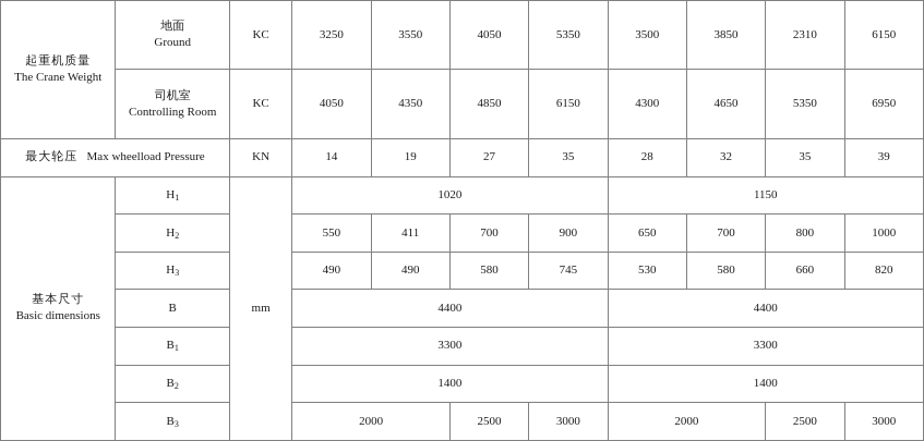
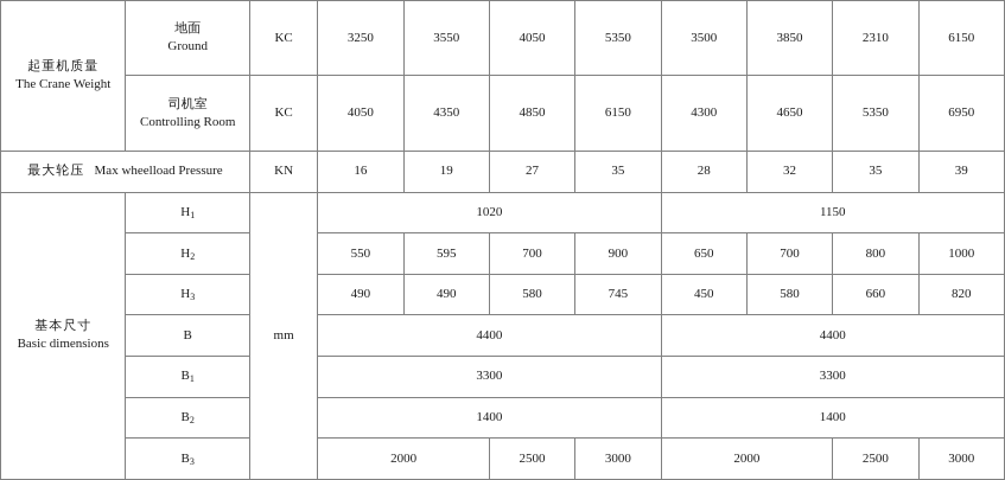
  起重机质量 The Crane Weight	地面 Ground	KC	3250	3550	4050	5350	3500	3850	2310	6150
  司机室 Controlling Room	KC	4050	4350	4850	6150	4300	4650	5350	6950
- 最大轮压 Max wheelload Pressure	KN	14	19	27	35	28	32	35	39
+ 最大轮压 Max wheelload Pressure	KN	16	19	27	35	28	32	35	39
  基本尺寸 Basic dimensions	H1	mm	1020	1150
- H2	550	411	700	900	650	700	800	1000
+ H2	550	595	700	900	650	700	800	1000
- H3	490	490	580	745	530	580	660	820
+ H3	490	490	580	745	450	580	660	820
  B	4400	4400
  B1	3300	3300
  B2	1400	1400
  B3	2000	2500	3000	2000	2500	3000
